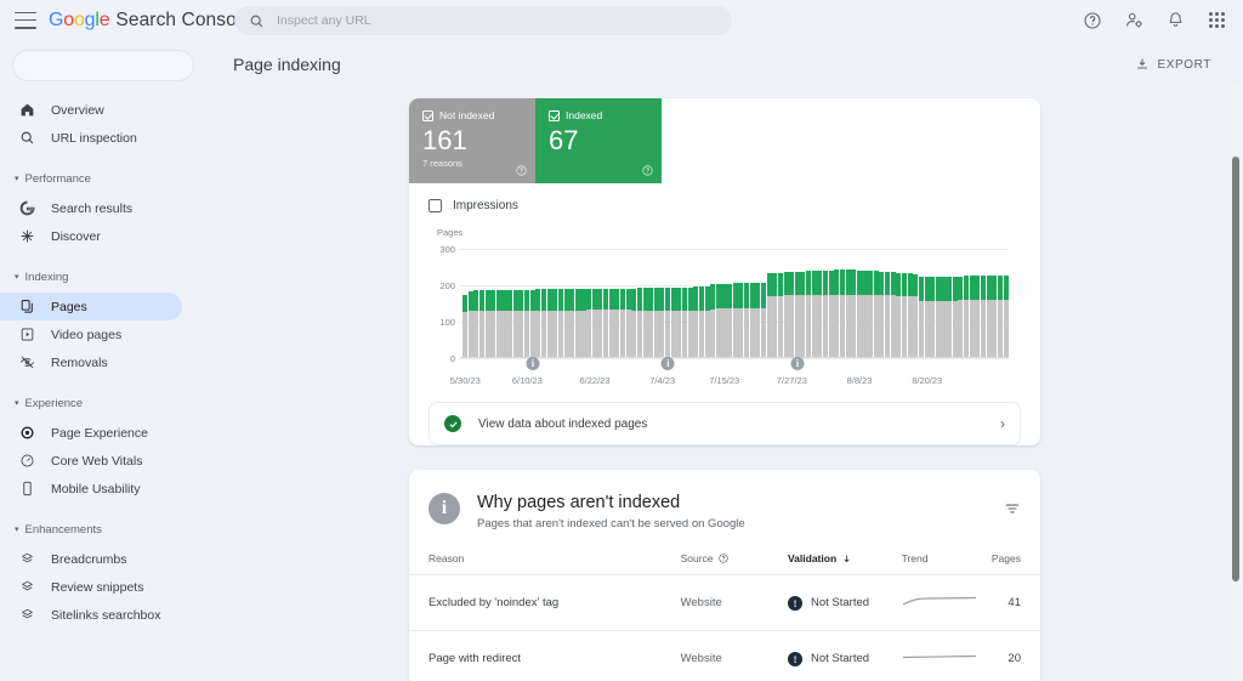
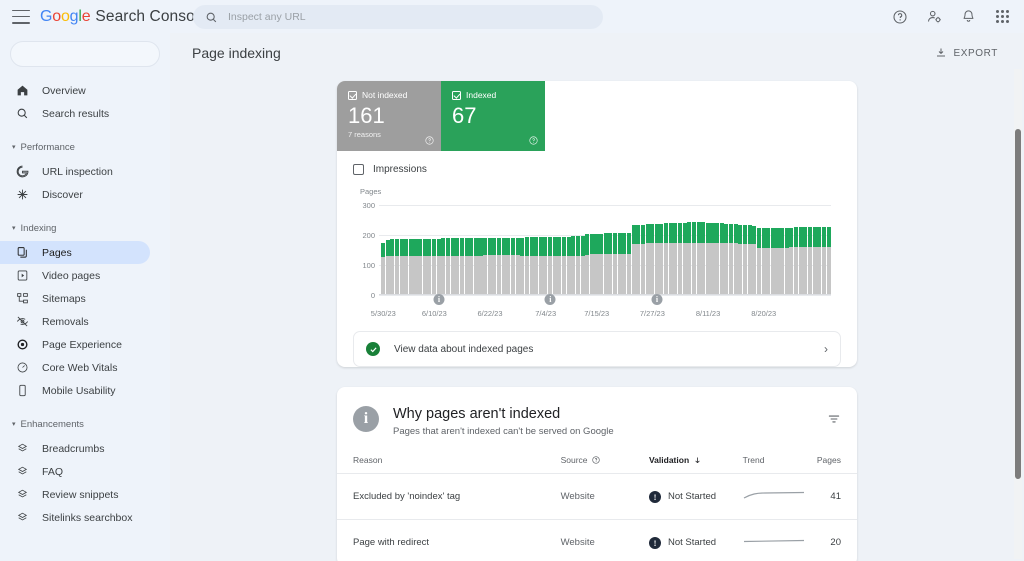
  Google
  Search Conso
  Inspect any URL
  Overview
- URL inspection
+ Search results
  Performance
- Search results
+ URL inspection
  Discover
  Indexing
  Pages
  Video pages
+ Sitemaps
  Removals
- Experience
  Page Experience
  Core Web Vitals
  Mobile Usability
  Enhancements
  Breadcrumbs
+ FAQ
  Review snippets
  Sitelinks searchbox
  Page indexing
  EXPORT
  Not indexed
  161
  7 reasons
  Indexed
  67
  Impressions
  Pages
  0
  100
  200
  300
  5/30/23
  6/10/23
  6/22/23
  7/4/23
  7/15/23
  7/27/23
- 8/8/23
+ 8/11/23
  8/20/23
  i
  i
  i
  View data about indexed pages
  ›
  i
  Why pages aren't indexed
  Pages that aren't indexed can't be served on Google
  Reason	Source	Validation	Trend	Pages
  Excluded by 'noindex' tag	Website	! Not Started		41
  Page with redirect	Website	! Not Started		20
